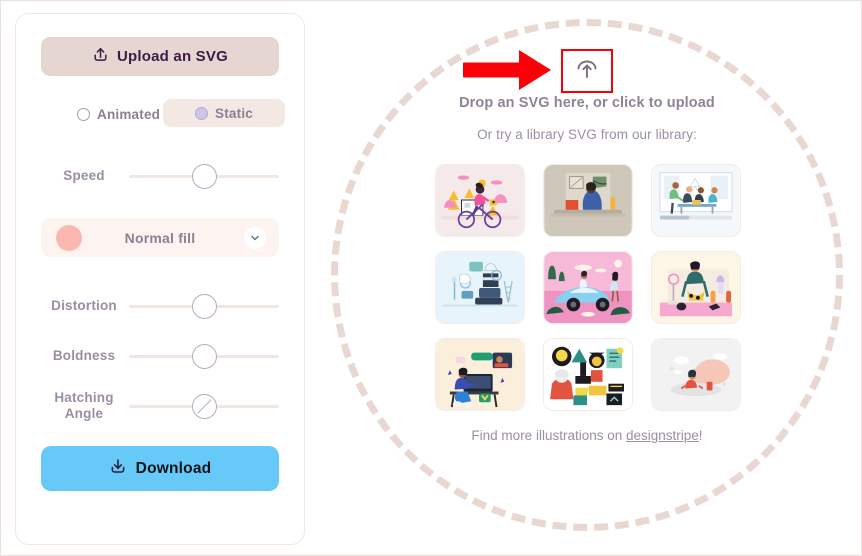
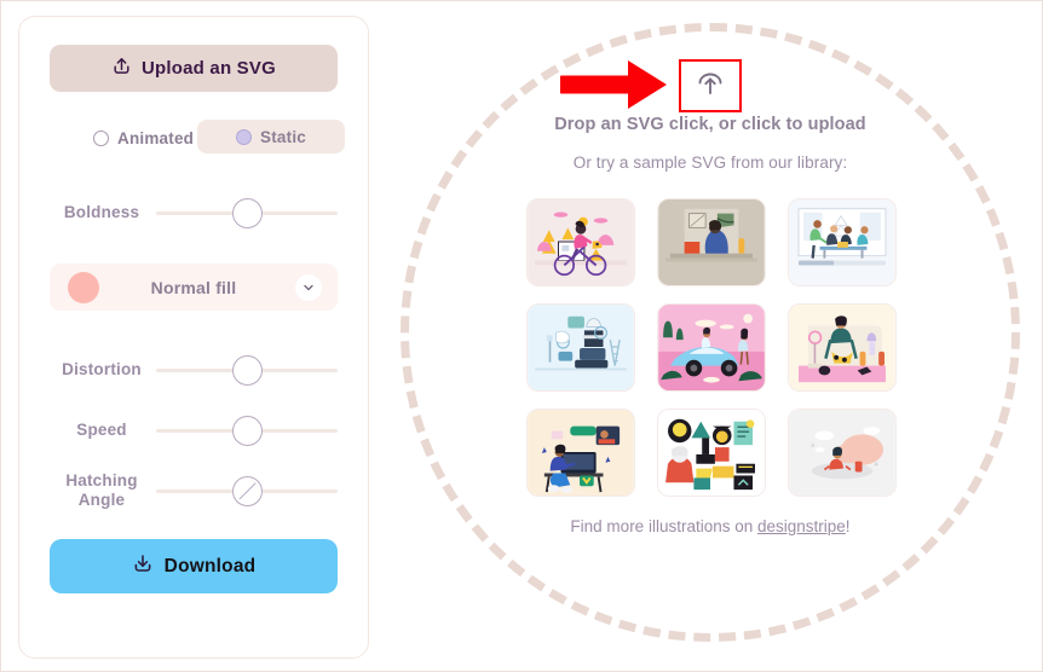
  Upload an SVG
  Animated
  Static
- Speed
+ Boldness
  Normal fill
  Distortion
- Boldness
+ Speed
  Hatching
  Angle
  Download
- Drop an SVG here, or click to upload
+ Drop an SVG click, or click to upload
- Or try a library SVG from our library:
+ Or try a sample SVG from our library:
  Find more illustrations on designstripe!
